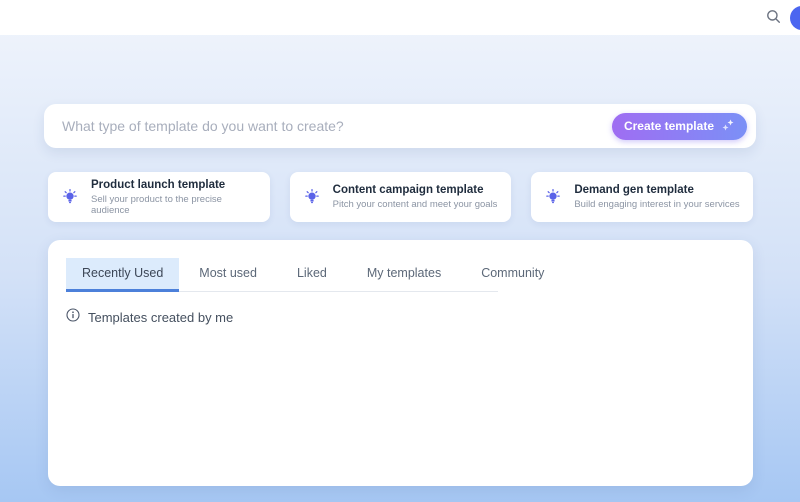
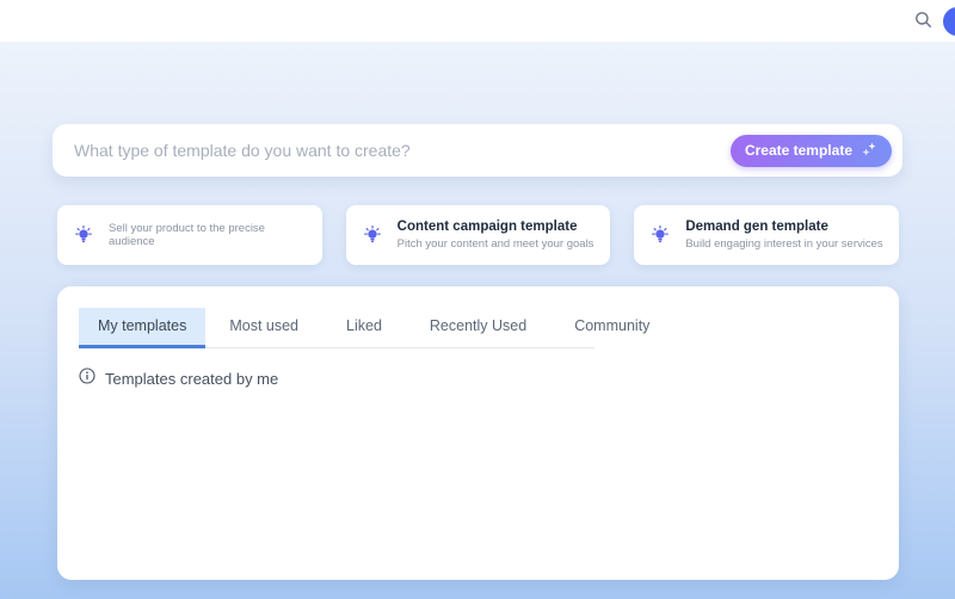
  What type of template do you want to create?
  Create template
- Product launch template
  Sell your product to the precise audience
  Content campaign template
  Pitch your content and meet your goals
  Demand gen template
  Build engaging interest in your services
- Recently Used
+ My templates
  Most used
  Liked
- My templates
+ Recently Used
  Community
  Templates created by me
